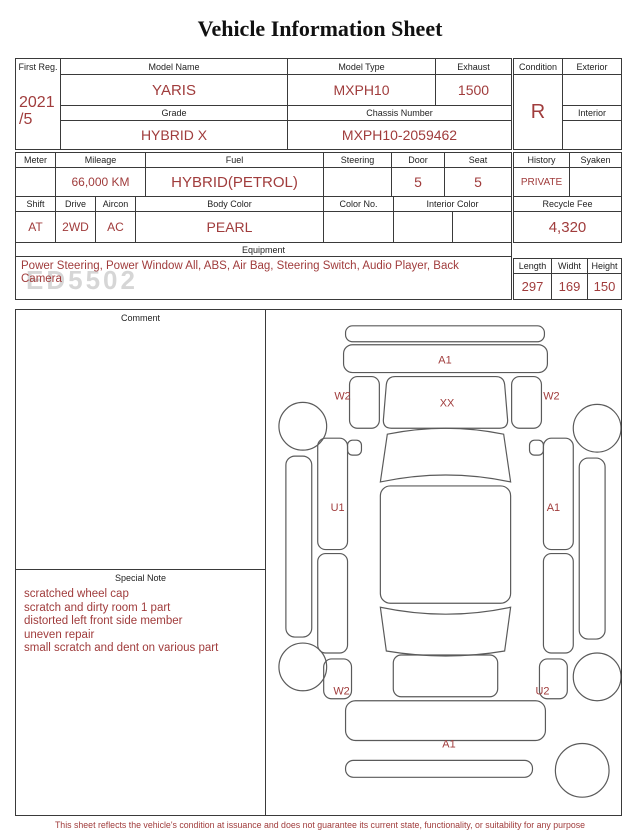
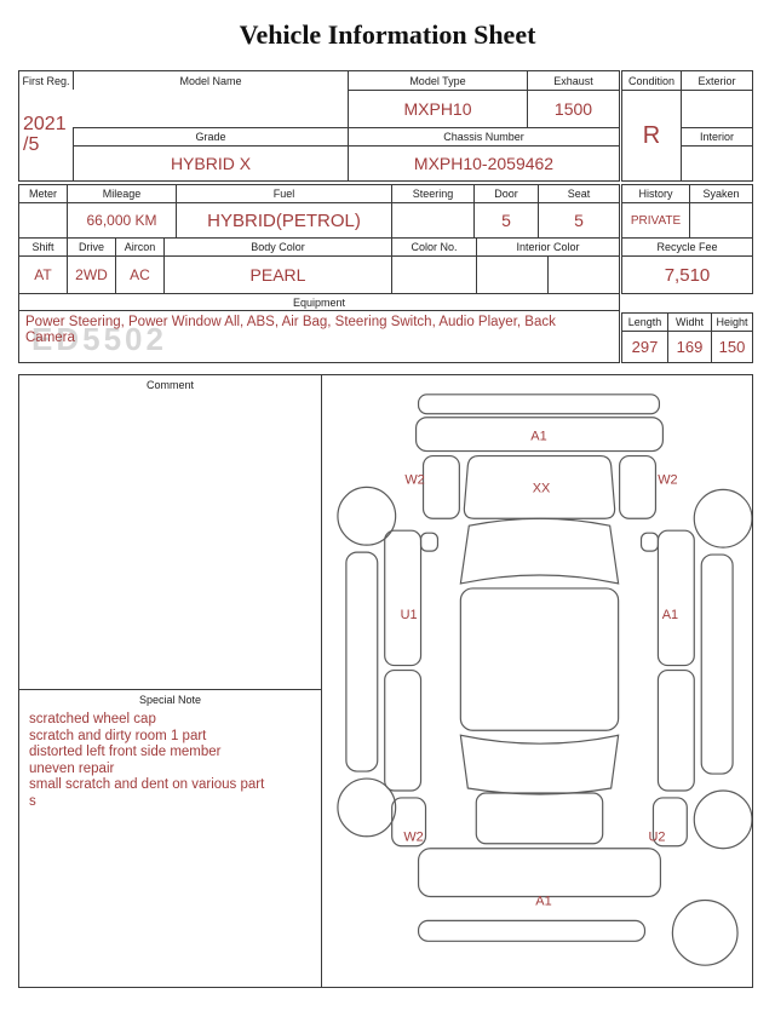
  Vehicle Information Sheet
  First Reg.
  2021
  /5
  Model Name
  Model Type
  Exhaust
- YARIS
  MXPH10
  1500
  Grade
  Chassis Number
  HYBRID X
  MXPH10-2059462
  Condition
  R
  Exterior
  Interior
  Meter
  Mileage
  Fuel
  Steering
  Door
  Seat
  66,000 KM
  HYBRID(PETROL)
  5
  5
  Shift
  Drive
  Aircon
  Body Color
  Color No.
  Interior Color
  AT
  2WD
  AC
  PEARL
  History
  Syaken
  PRIVATE
  Recycle Fee
- 4,320
+ 7,510
  Equipment
  ED5502
  Power Steering, Power Window All, ABS, Air Bag, Steering Switch, Audio Player, Back Camera
  Length
  Widht
  Height
  297
  169
  150
  Comment
  Special Note
  scratched wheel cap
  scratch and dirty room 1 part
  distorted left front side member
  uneven repair
  small scratch and dent on various part
+ s
  A1
  W2
  XX
  W2
  U1
  A1
  W2
  U2
  A1
- This sheet reflects the vehicle's condition at issuance and does not guarantee its current state, functionality, or suitability for any purpose
